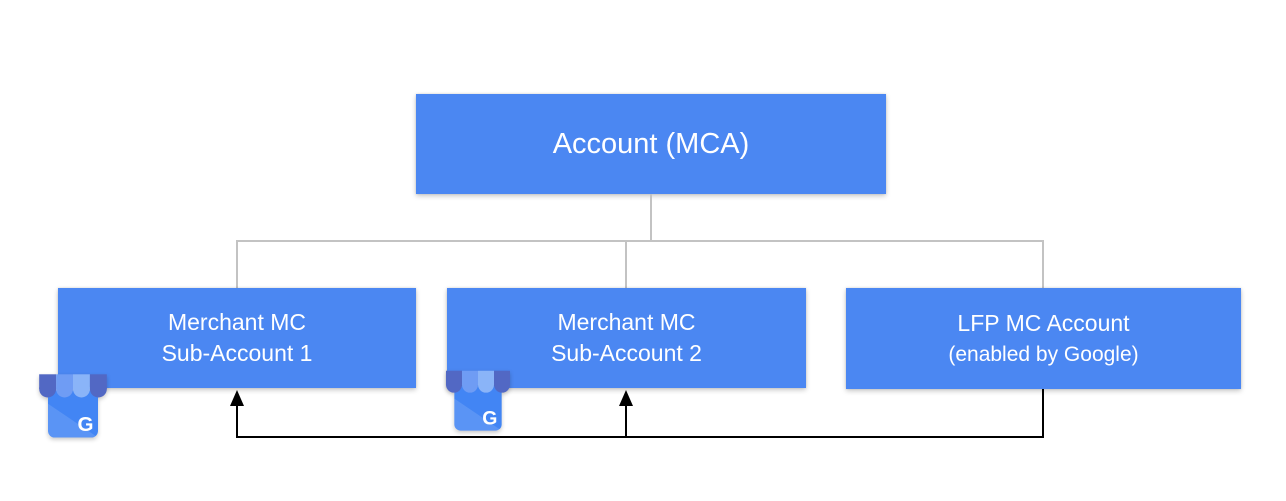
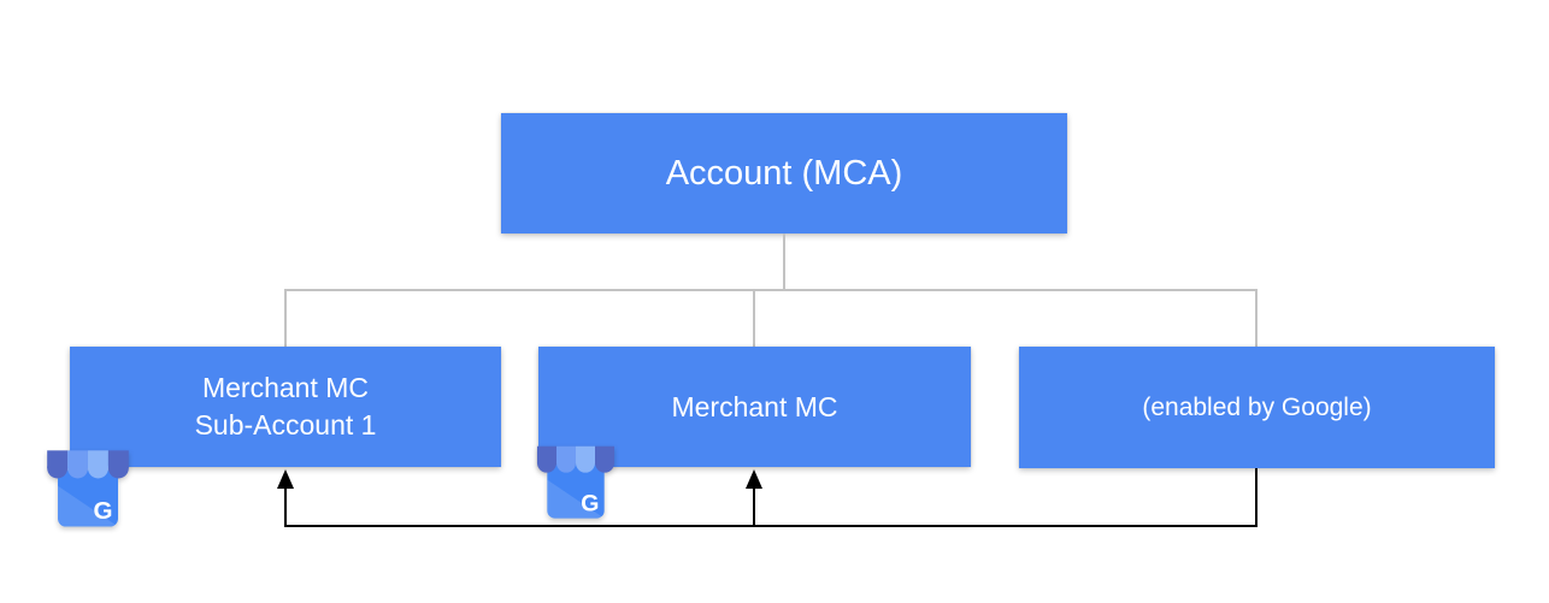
  Account (MCA)
  Merchant MC
  Sub-Account 1
  Merchant MC
- Sub-Account 2
- LFP MC Account
  (enabled by Google)
  G
  G
